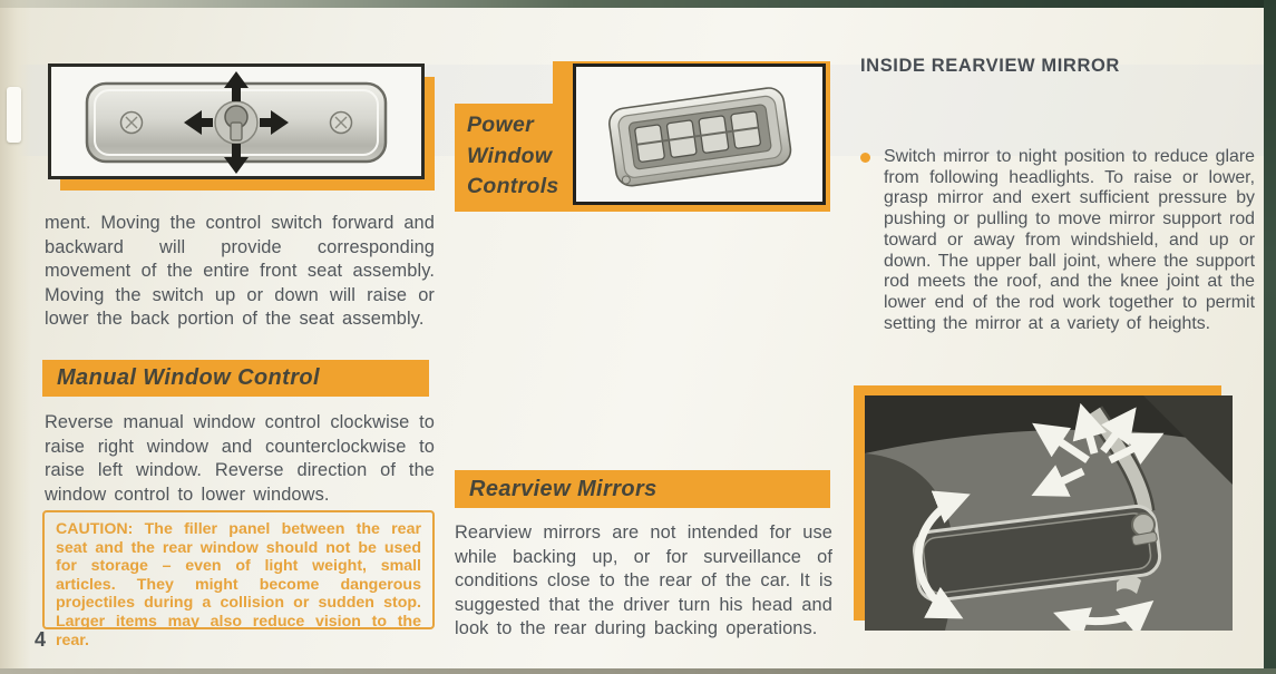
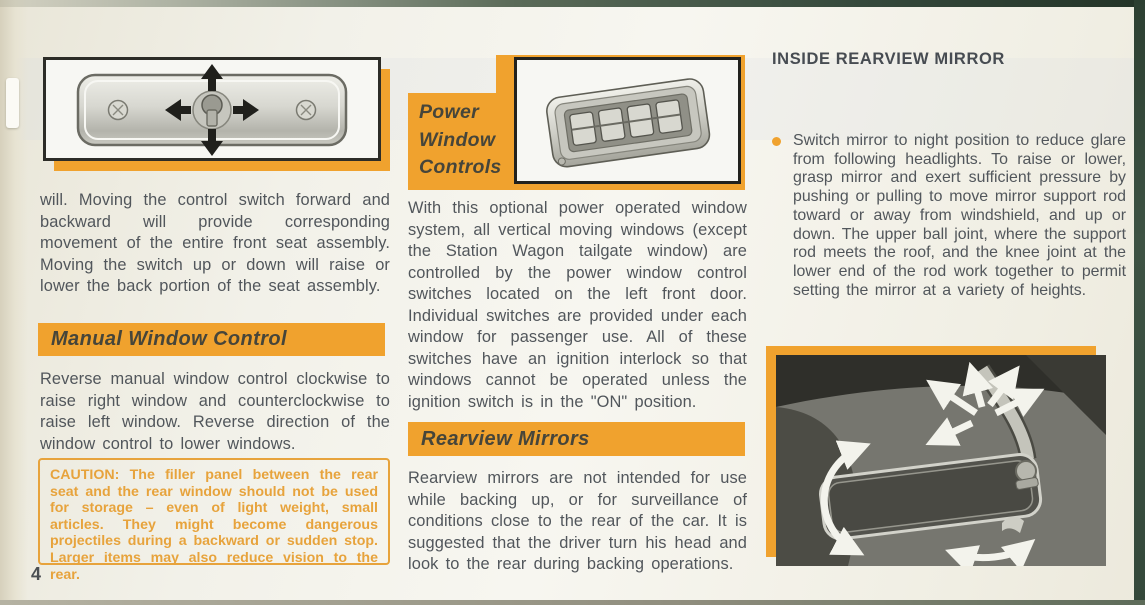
- ment. Moving the control switch forward and backward will provide corresponding movement of the entire front seat assembly. Moving the switch up or down will raise or lower the back portion of the seat assembly.
+ will. Moving the control switch forward and backward will provide corresponding movement of the entire front seat assembly. Moving the switch up or down will raise or lower the back portion of the seat assembly.
  Manual Window Control
  Reverse manual window control clockwise to raise right window and counterclockwise to raise left window. Reverse direction of the window control to lower windows.
- CAUTION: The filler panel between the rear seat and the rear window should not be used for storage – even of light weight, small articles. They might become dangerous projectiles during a collision or sudden stop. Larger items may also reduce vision to the rear.
+ CAUTION: The filler panel between the rear seat and the rear window should not be used for storage – even of light weight, small articles. They might become dangerous projectiles during a backward or sudden stop. Larger items may also reduce vision to the rear.
  4
  Power
  Window
  Controls
+ With this optional power operated window system, all vertical moving windows (except the Station Wagon tailgate window) are controlled by the power window control switches located on the left front door. Individual switches are provided under each window for passenger use. All of these switches have an ignition interlock so that windows cannot be operated unless the ignition switch is in the "ON" position.
  Rearview Mirrors
  Rearview mirrors are not intended for use while backing up, or for surveillance of conditions close to the rear of the car. It is suggested that the driver turn his head and look to the rear during backing operations.
  INSIDE REARVIEW MIRROR
  Switch mirror to night position to reduce glare from following headlights. To raise or lower, grasp mirror and exert sufficient pressure by pushing or pulling to move mirror support rod toward or away from windshield, and up or down. The upper ball joint, where the support rod meets the roof, and the knee joint at the lower end of the rod work together to permit setting the mirror at a variety of heights.
